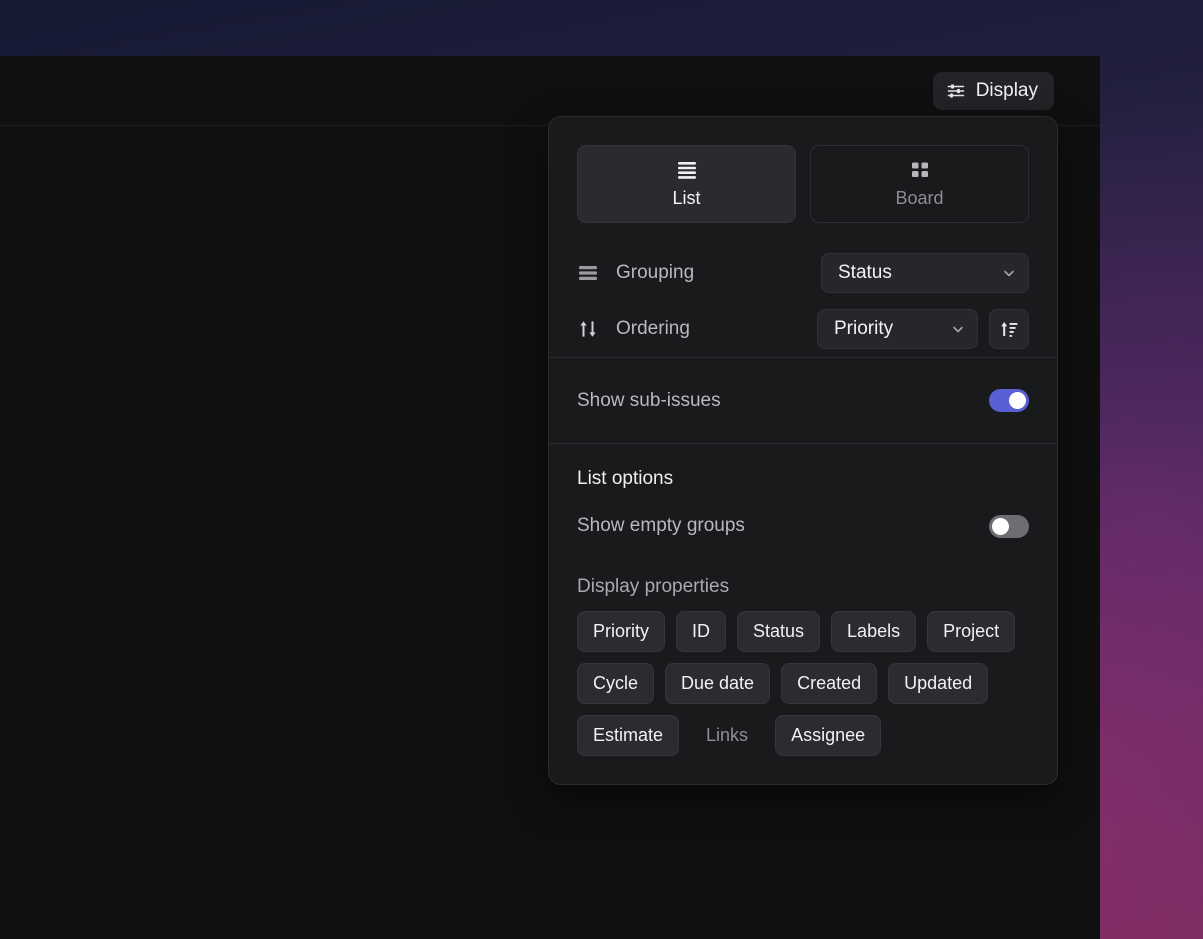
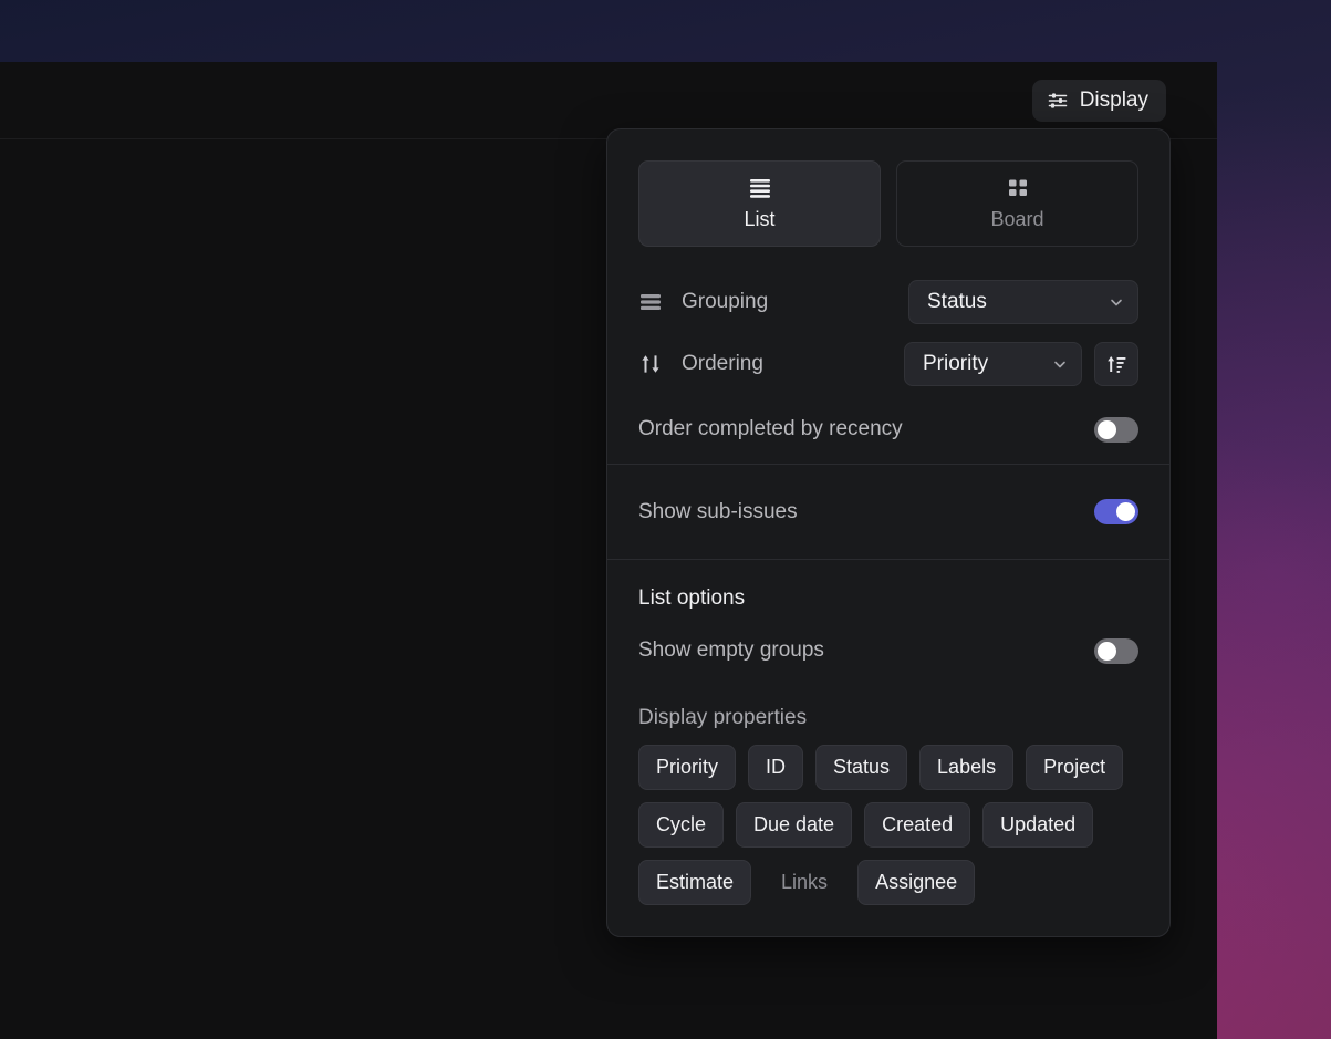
  Display
  List
  Board
  Grouping
  Status
  Ordering
  Priority
+ Order completed by recency
  Show sub-issues
  List options
  Show empty groups
  Display properties
  Priority
  ID
  Status
  Labels
  Project
  Cycle
  Due date
  Created
  Updated
  Estimate
  Links
  Assignee
